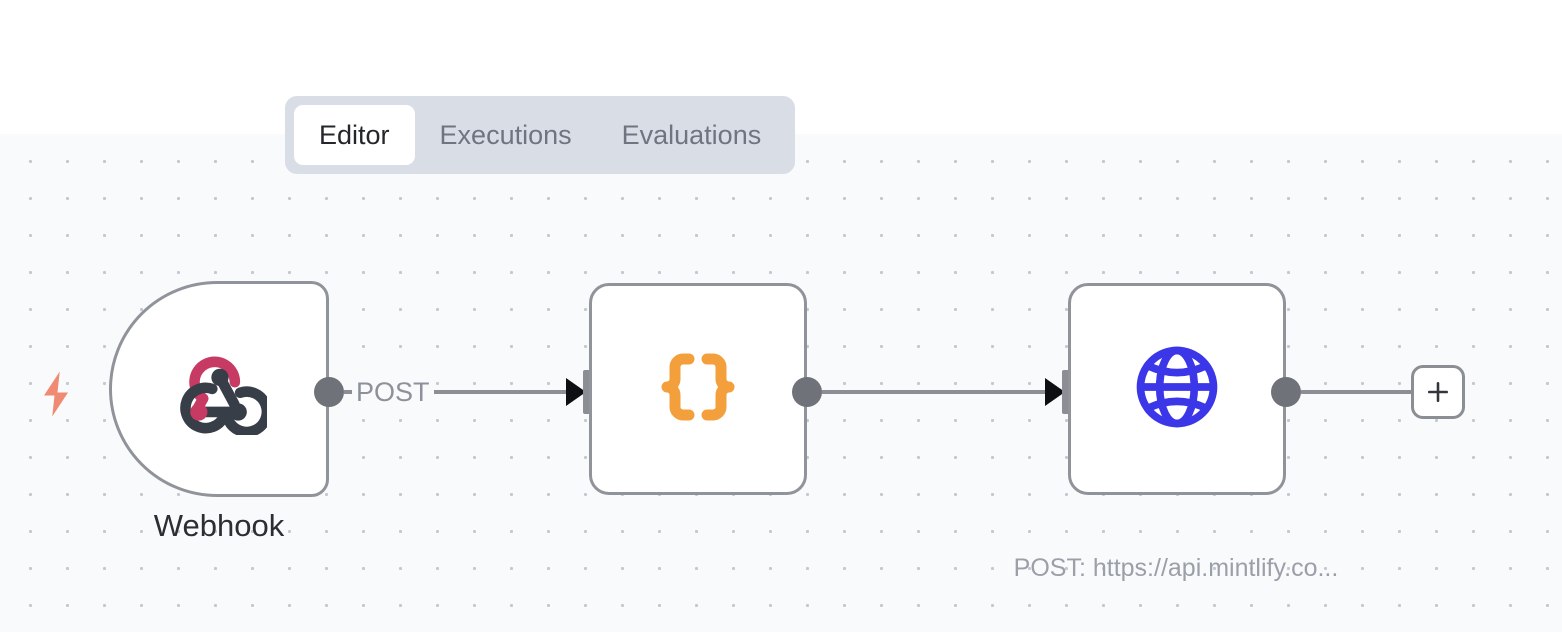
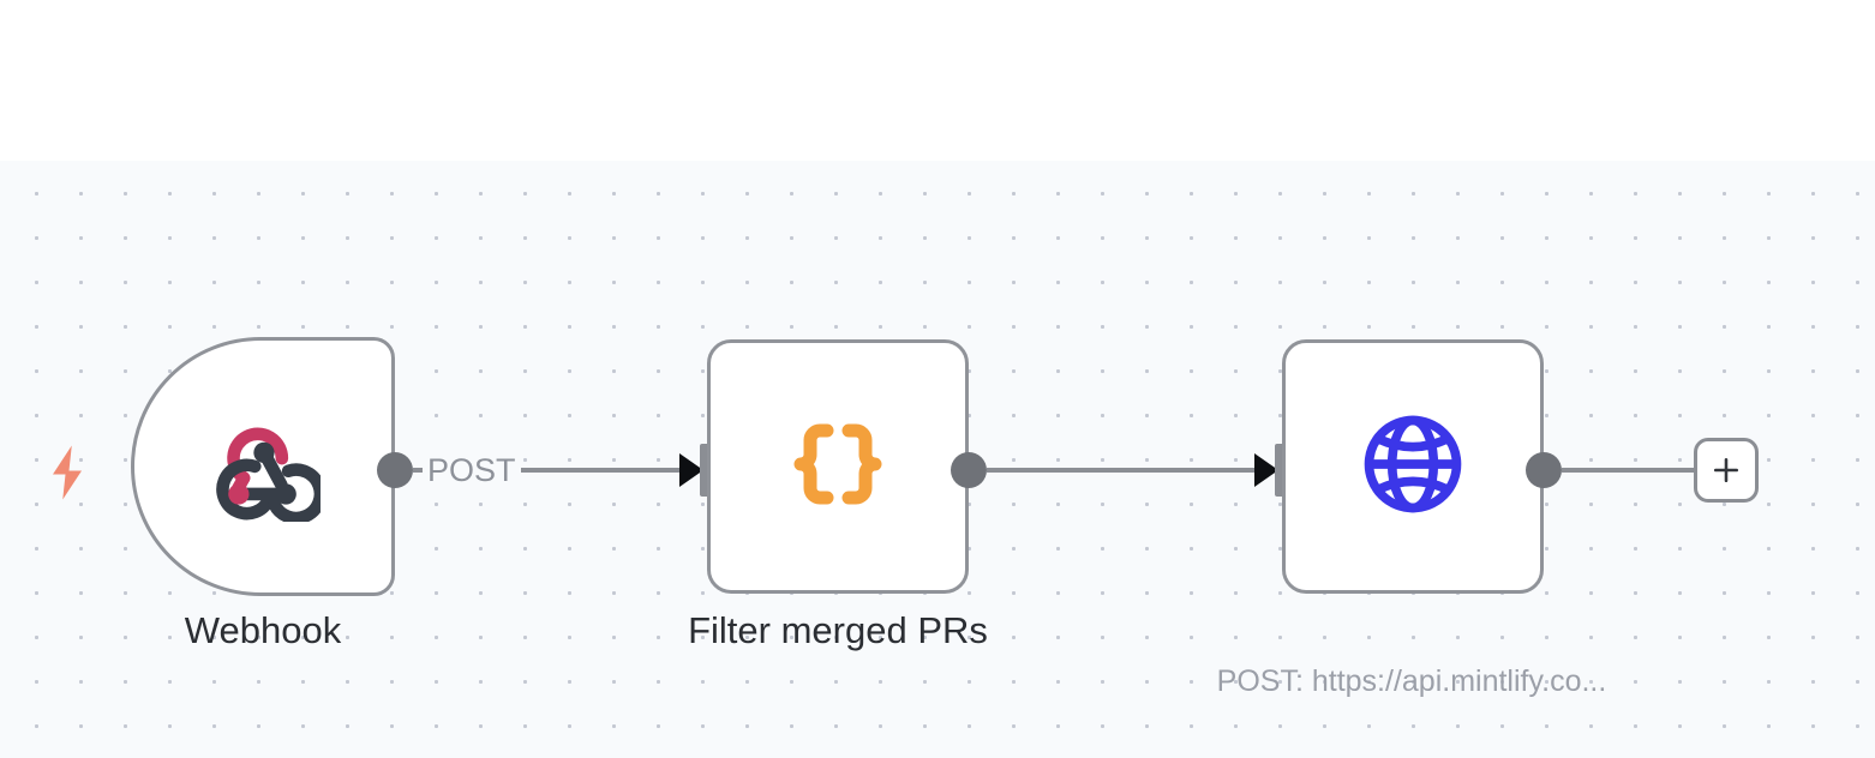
- Editor
- Executions
- Evaluations
  Webhook
  POST
+ Filter merged PRs
  POST: https://api.mintlify.co...
